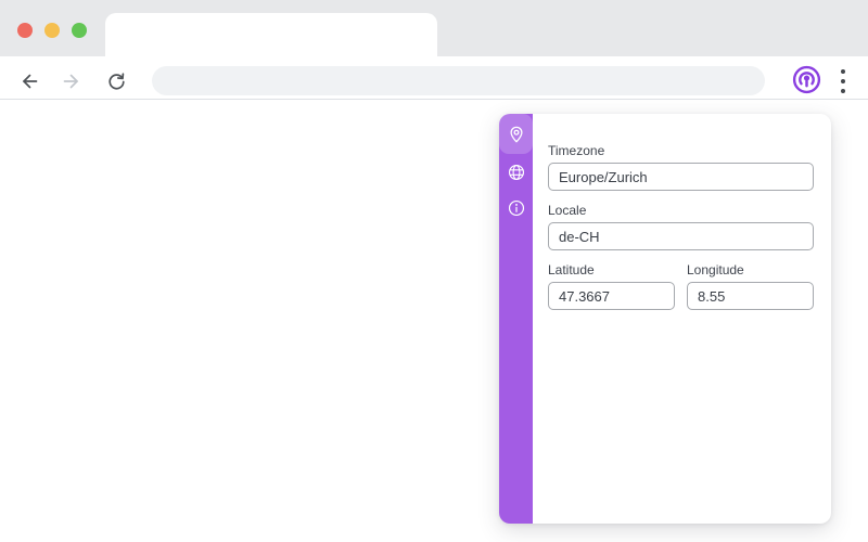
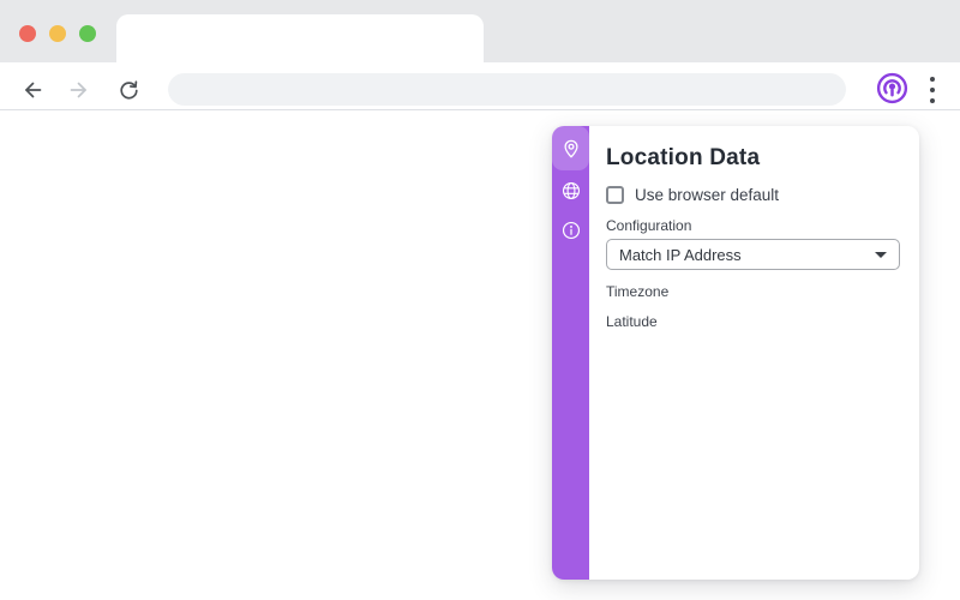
+ Location Data
+ Use browser default
+ Configuration
+ Match IP Address
  Timezone
- Europe/Zurich
- Locale
- de-CH
  Latitude
- 47.3667
- Longitude
- 8.55
